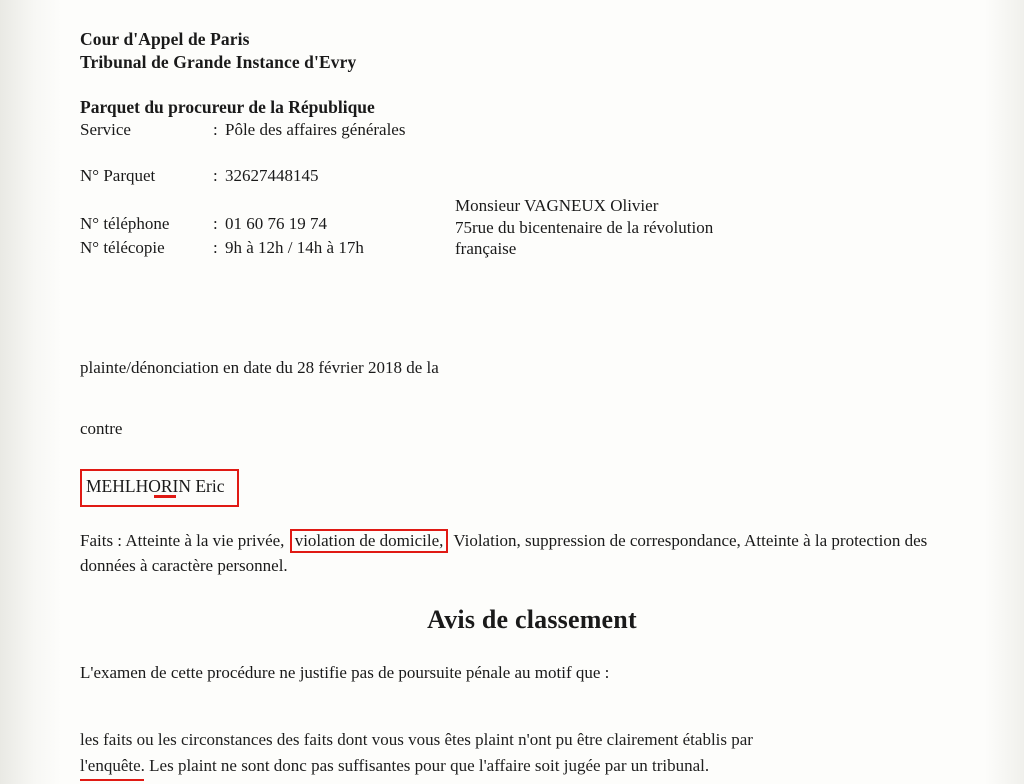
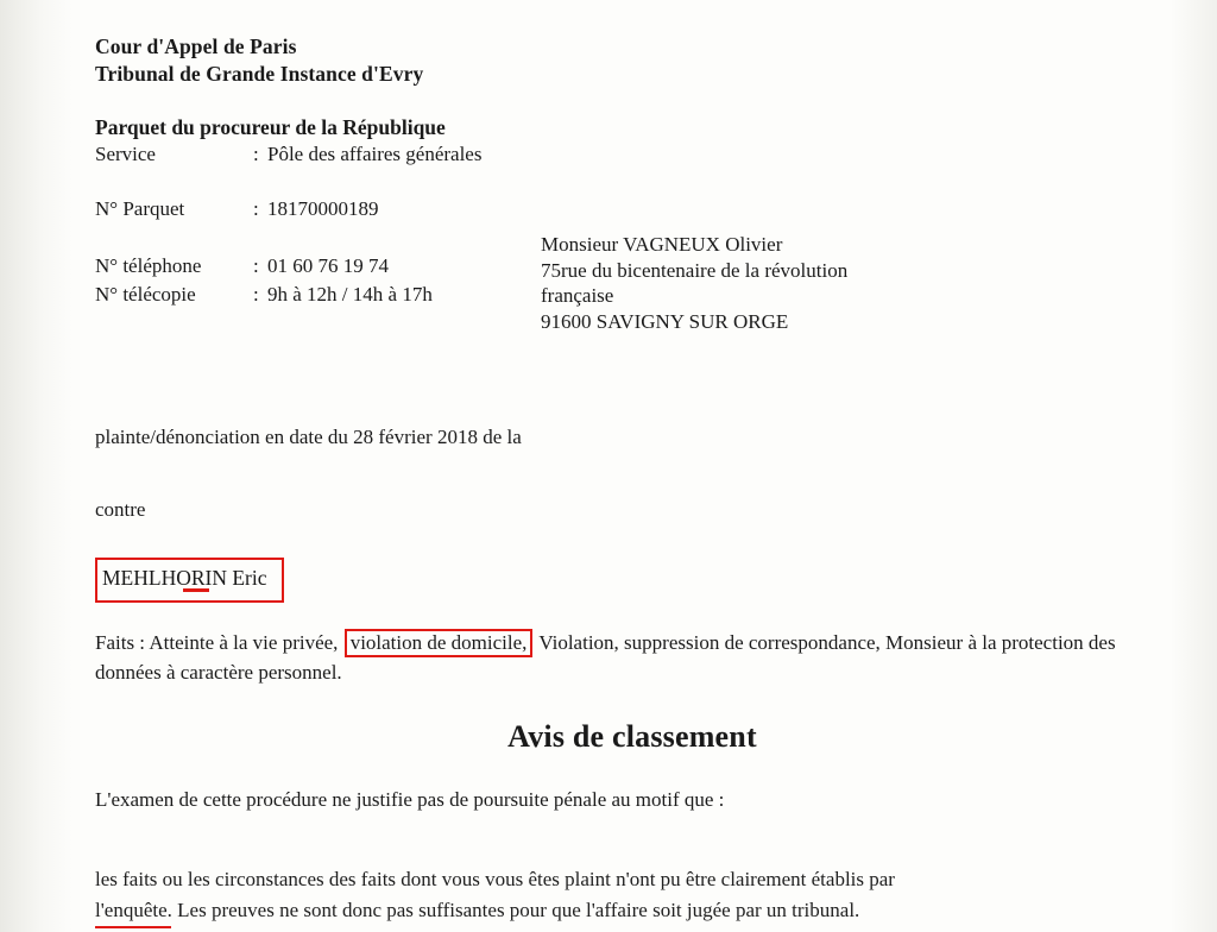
  Cour d'Appel de Paris
  Tribunal de Grande Instance d'Evry
  Parquet du procureur de la République
  Service
  :
  Pôle des affaires générales
  N° Parquet
  :
- 32627448145
+ 18170000189
  N° téléphone
  :
  01 60 76 19 74
  N° télécopie
  :
  9h à 12h / 14h à 17h
  plainte/dénonciation en date du 28 février 2018 de la
  contre
  MEHLHORIN Eric
- Faits : Atteinte à la vie privée, violation de domicile, Violation, suppression de correspondance, Atteinte à la protection des données à caractère personnel.
+ Faits : Atteinte à la vie privée, violation de domicile, Violation, suppression de correspondance, Monsieur à la protection des données à caractère personnel.
  Avis de classement
  L'examen de cette procédure ne justifie pas de poursuite pénale au motif que :
  les faits ou les circonstances des faits dont vous vous êtes plaint n'ont pu être clairement établis par
- l'enquête. Les plaint ne sont donc pas suffisantes pour que l'affaire soit jugée par un tribunal.
+ l'enquête. Les preuves ne sont donc pas suffisantes pour que l'affaire soit jugée par un tribunal.
  Monsieur VAGNEUX Olivier
  75rue du bicentenaire de la révolution
  française
+ 91600 SAVIGNY SUR ORGE
